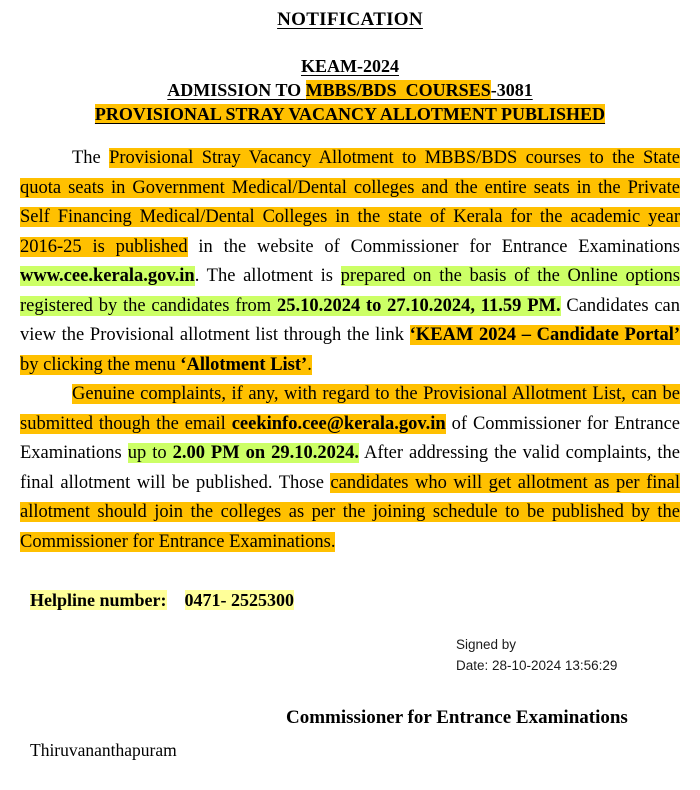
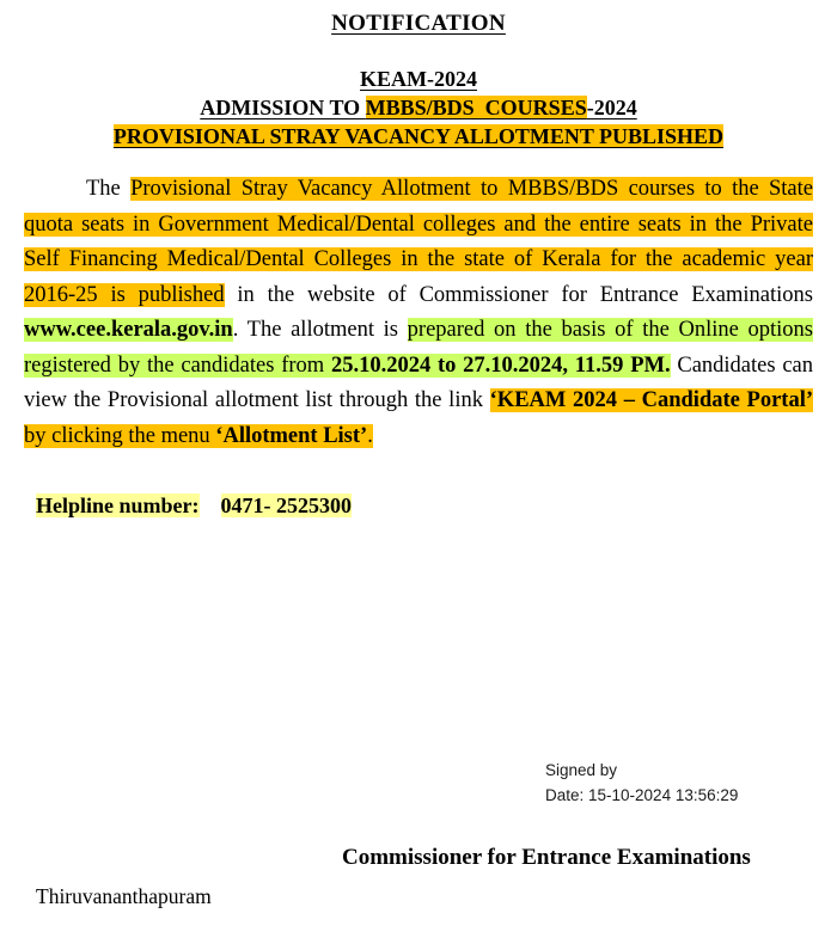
  NOTIFICATION
  KEAM-2024
- ADMISSION TO MBBS/BDS COURSES-3081
+ ADMISSION TO MBBS/BDS COURSES-2024
  PROVISIONAL STRAY VACANCY ALLOTMENT PUBLISHED
  The Provisional Stray Vacancy Allotment to MBBS/BDS courses to the State quota seats in Government Medical/Dental colleges and the entire seats in the Private Self Financing Medical/Dental Colleges in the state of Kerala for the academic year 2016-25 is published in the website of Commissioner for Entrance Examinations www.cee.kerala.gov.in. The allotment is prepared on the basis of the Online options registered by the candidates from 25.10.2024 to 27.10.2024, 11.59 PM. Candidates can view the Provisional allotment list through the link ‘KEAM 2024 – Candidate Portal’ by clicking the menu ‘Allotment List’.
- Genuine complaints, if any, with regard to the Provisional Allotment List, can be submitted though the email ceekinfo.cee@kerala.gov.in of Commissioner for Entrance Examinations up to 2.00 PM on 29.10.2024. After addressing the valid complaints, the final allotment will be published. Those candidates who will get allotment as per final allotment should join the colleges as per the joining schedule to be published by the Commissioner for Entrance Examinations.
  Helpline number: 0471- 2525300
  Signed by
- Date: 28-10-2024 13:56:29
+ Date: 15-10-2024 13:56:29
  Commissioner for Entrance Examinations
  Thiruvananthapuram
